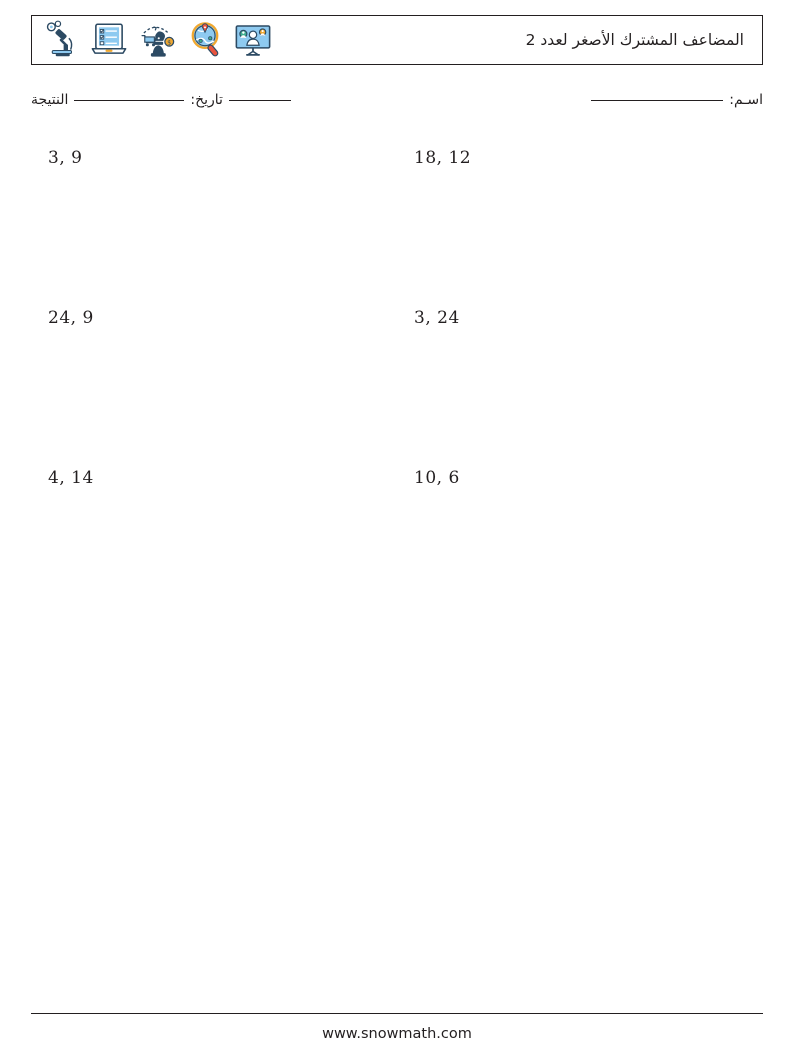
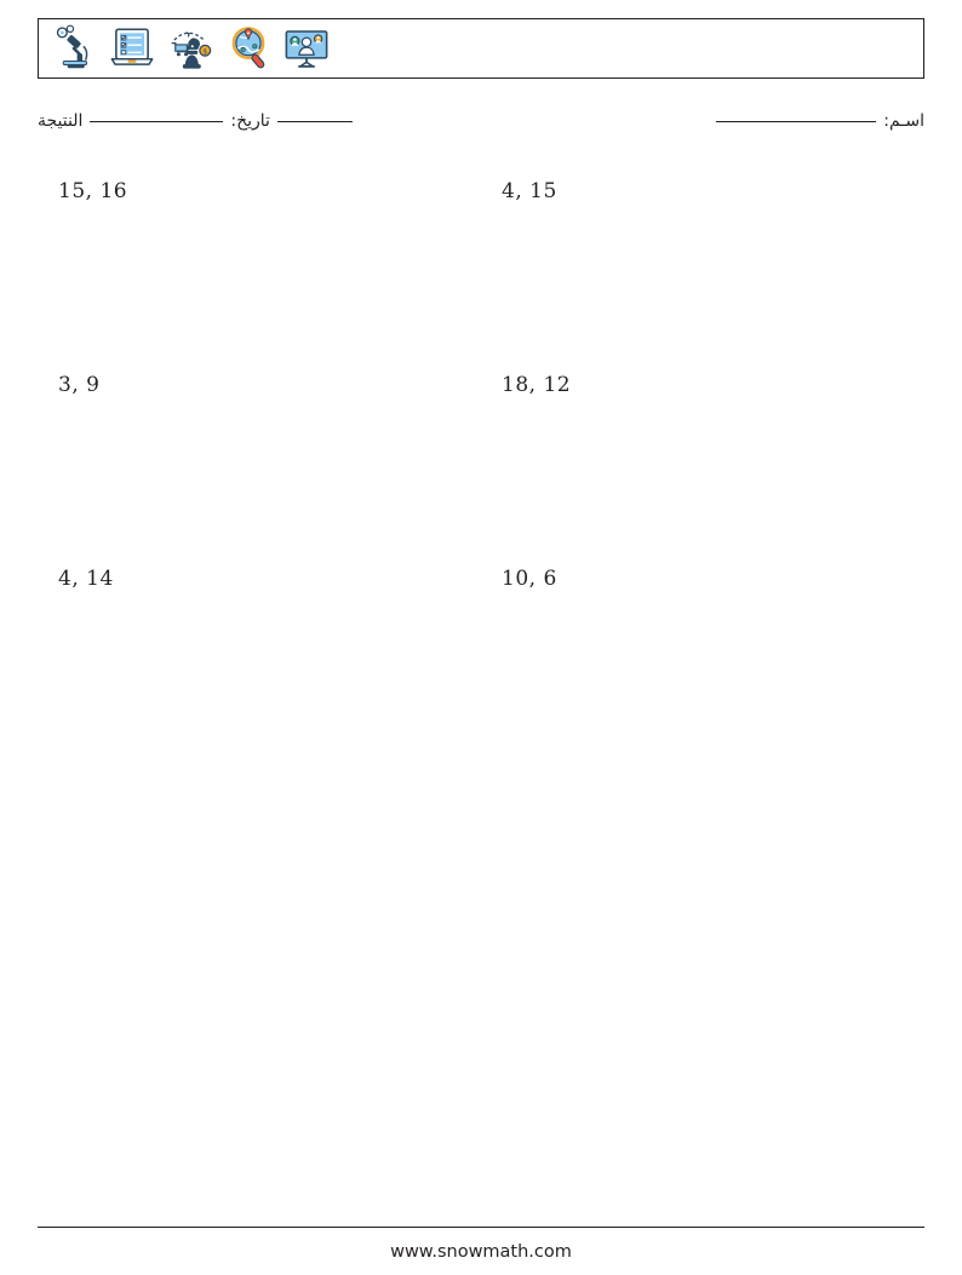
- المضاعف المشترك الأصغر لعدد 2
  اسـم:
  تاريخ:
  النتيجة
+ 15, 16
+ 4, 15
  3, 9
  18, 12
- 24, 9
- 3, 24
  4, 14
  10, 6
  www.snowmath.com
